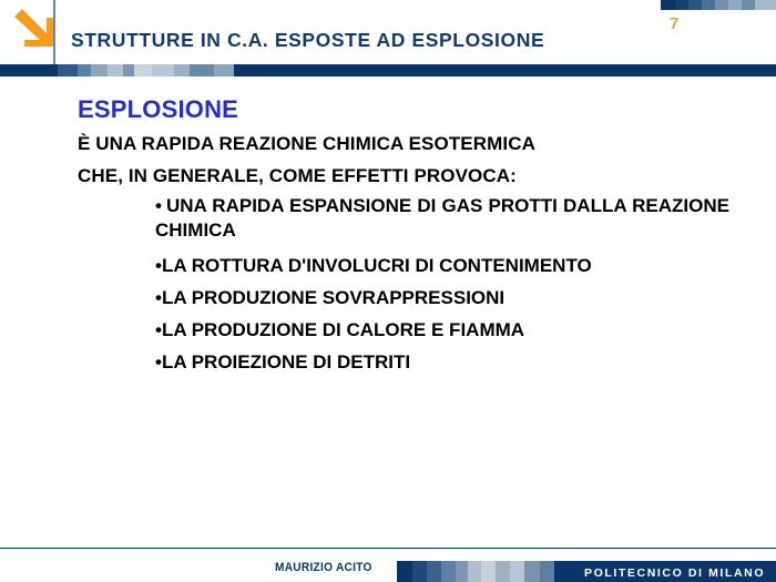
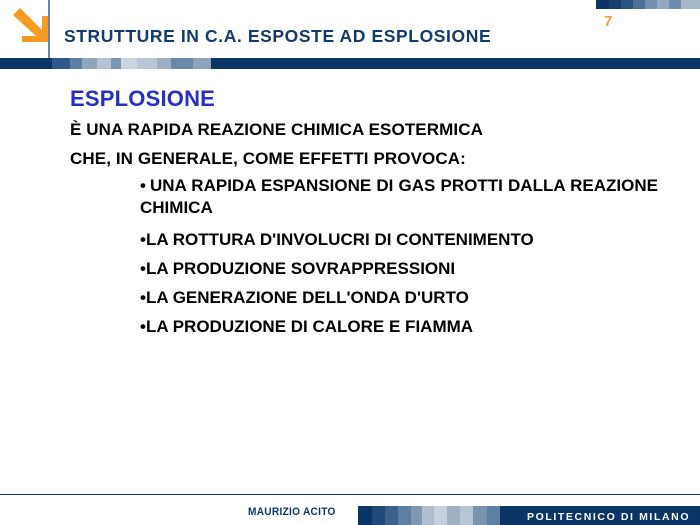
  STRUTTURE IN C.A. ESPOSTE AD ESPLOSIONE
  7
  ESPLOSIONE
  È UNA RAPIDA REAZIONE CHIMICA ESOTERMICA
  CHE, IN GENERALE, COME EFFETTI PROVOCA:
  • UNA RAPIDA ESPANSIONE DI GAS PROTTI DALLA REAZIONE CHIMICA
  •LA ROTTURA D'INVOLUCRI DI CONTENIMENTO
  •LA PRODUZIONE SOVRAPPRESSIONI
+ •LA GENERAZIONE DELL'ONDA D'URTO
  •LA PRODUZIONE DI CALORE E FIAMMA
- •LA PROIEZIONE DI DETRITI
  MAURIZIO ACITO
  POLITECNICO DI MILANO
